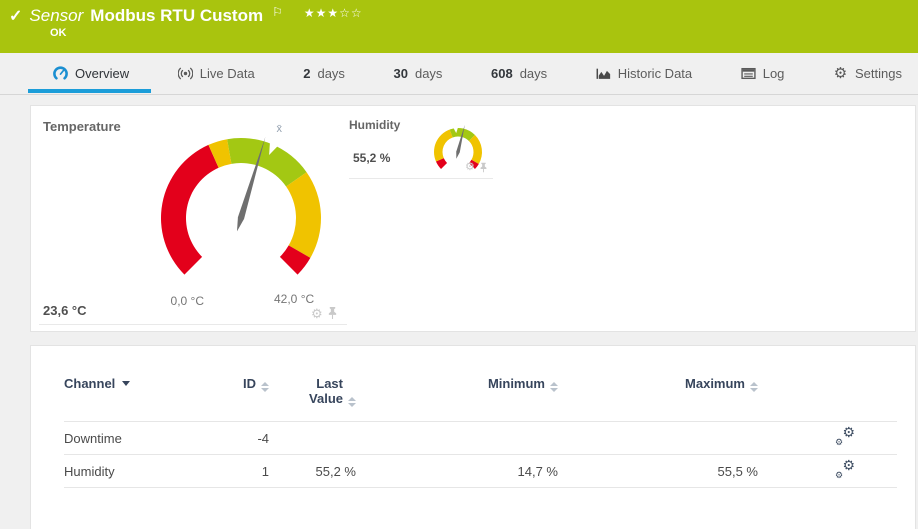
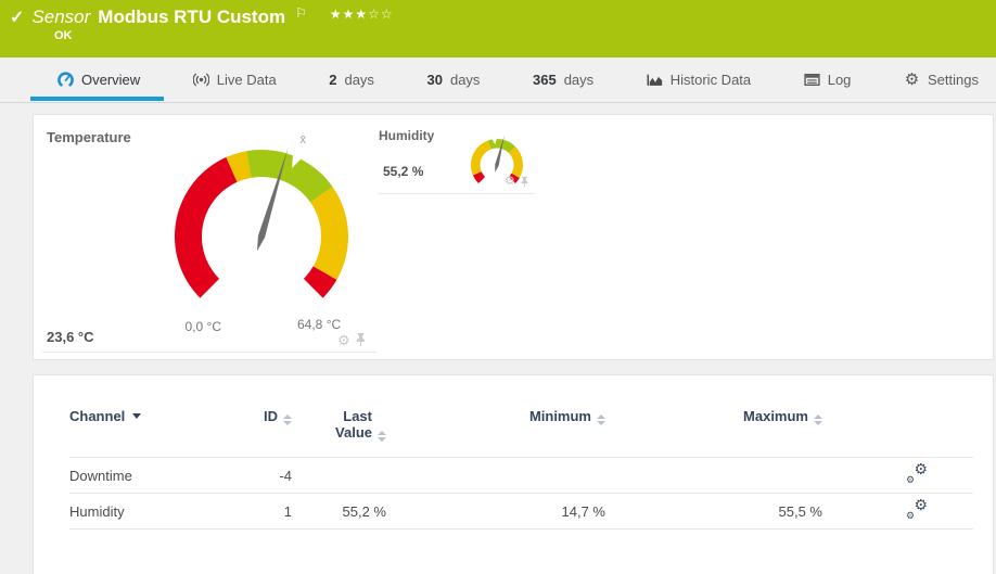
  ✓
  Sensor
  Modbus RTU Custom
  ⚐
  ★★★☆☆
  OK
  Overview
  Live Data
  2
  days
  30
  days
- 608
+ 365
  days
  Historic Data
  Log
  ⚙
  Settings
  Temperature
  x̄
  0,0 °C
- 42,0 °C
+ 64,8 °C
  23,6 °C
  ⚙
  Humidity
  55,2 %
  ⚙
  Channel	ID	Last Value	Minimum	Maximum
  Downtime	-4				⚙⚙
  Humidity	1	55,2 %	14,7 %	55,5 %	⚙⚙
